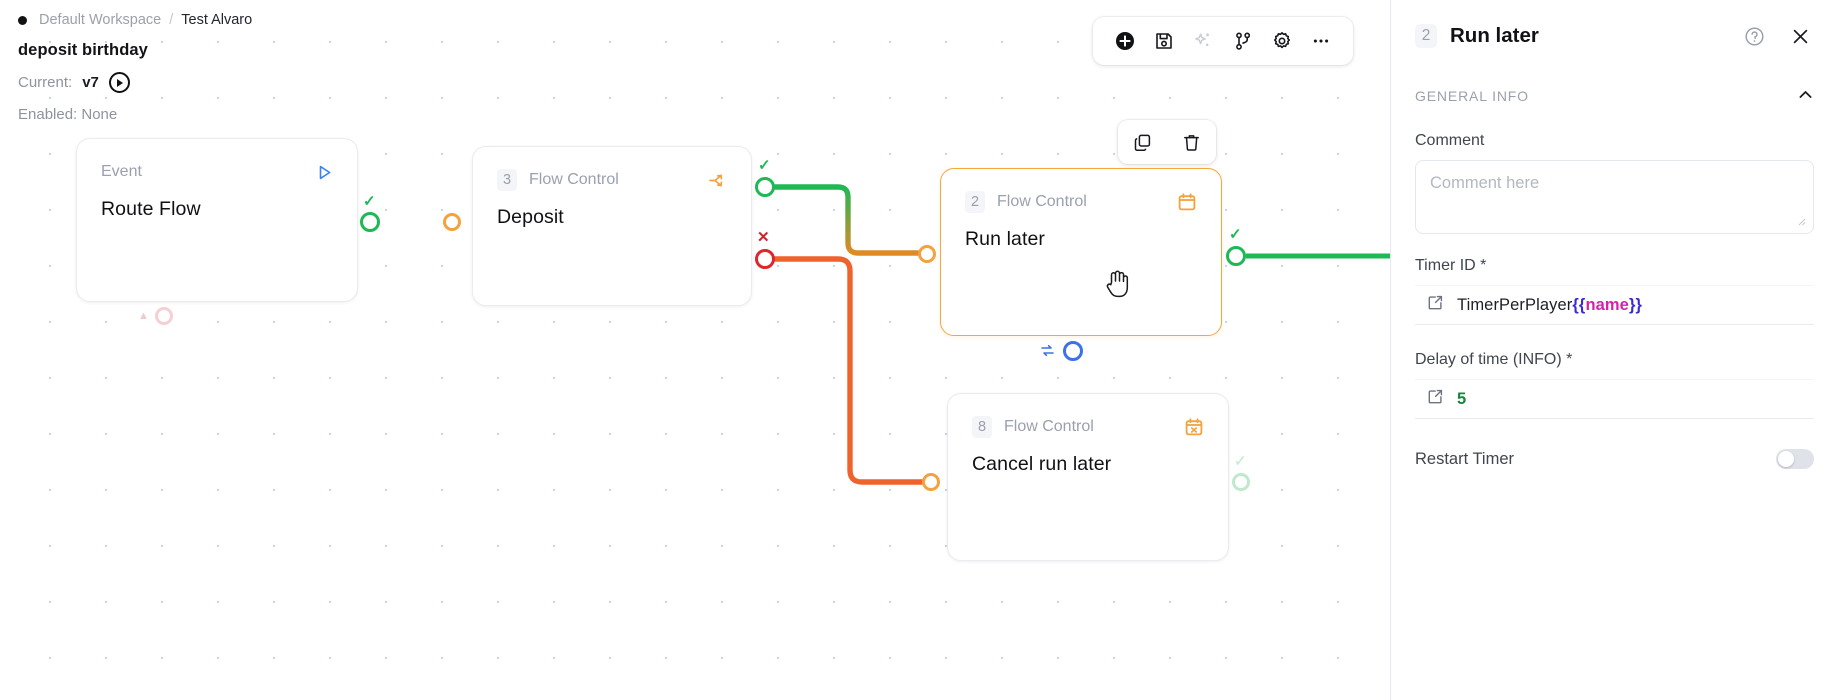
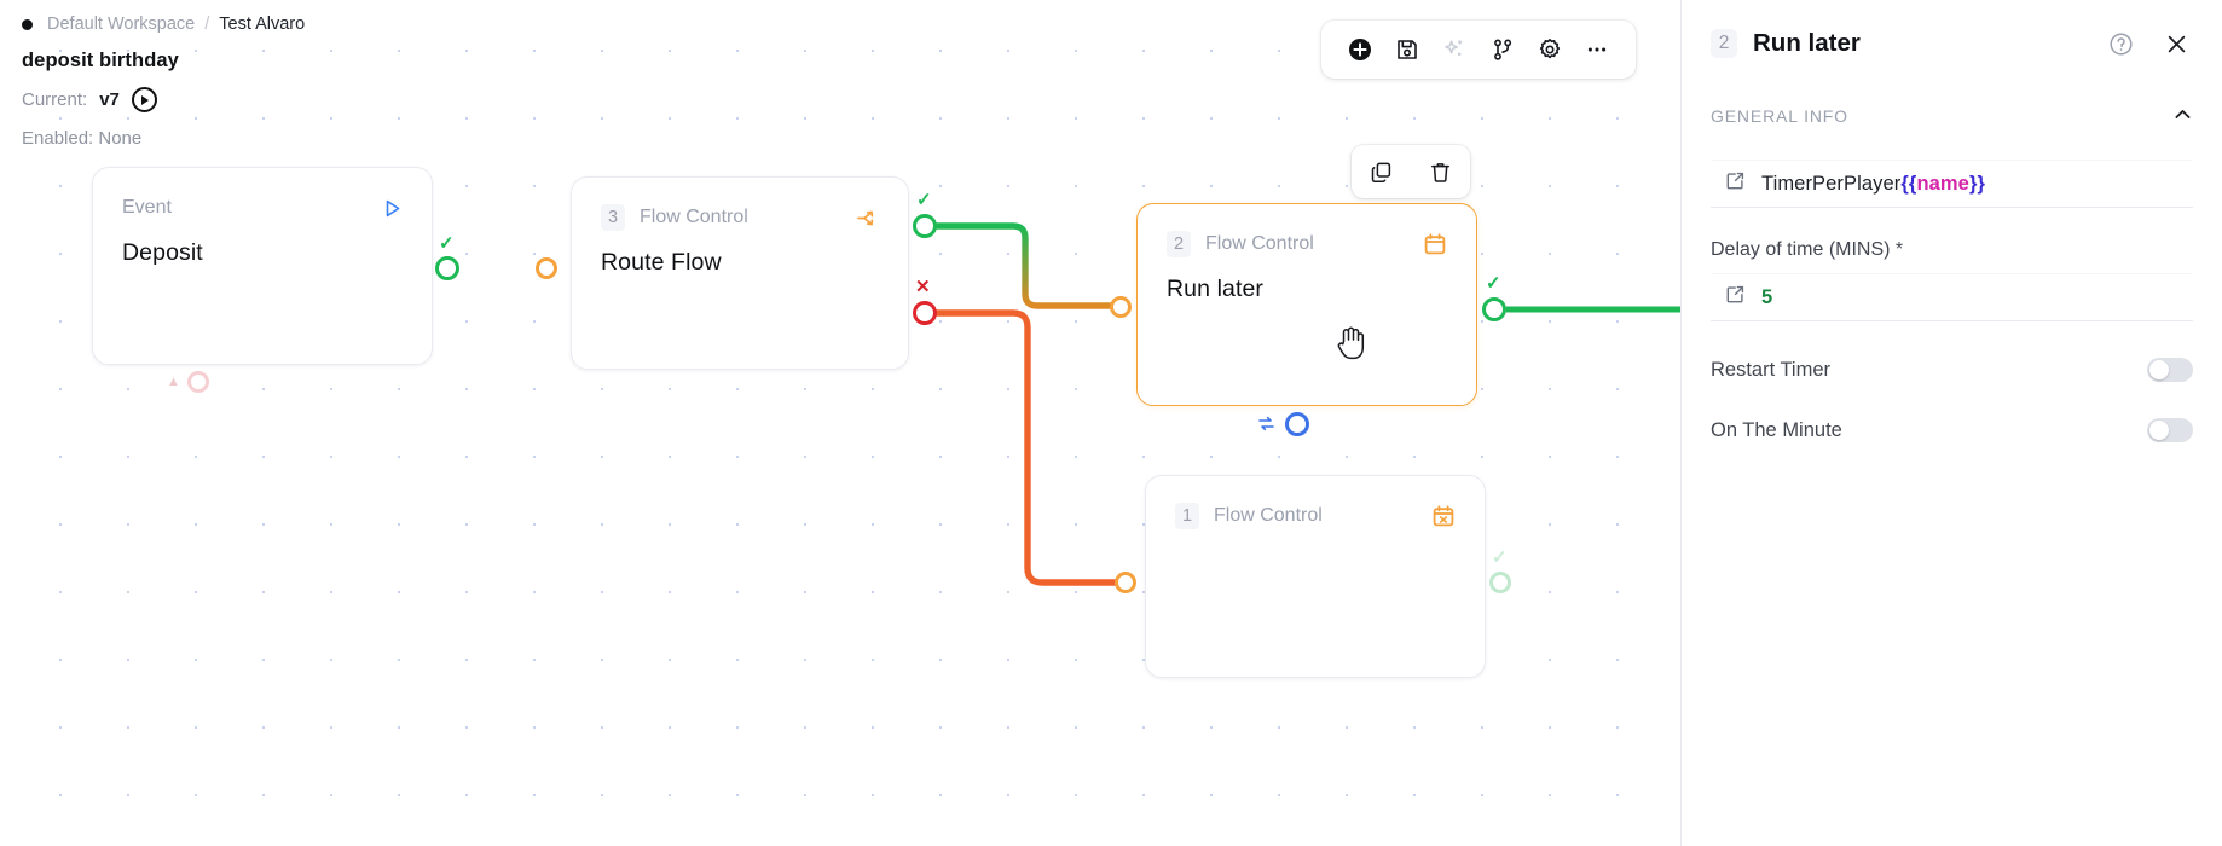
  Event
- Route Flow
+ Deposit
  ✓
  ▲
  3
  Flow Control
- Deposit
+ Route Flow
  ✓
  ✕
  2
  Flow Control
  Run later
  ✓
- 8
+ 1
  Flow Control
- Cancel run later
  ✓
  Default Workspace
  /
  Test Alvaro
  deposit birthday
  Current:
  v7
  Enabled: None
  2
  Run later
  GENERAL INFO
- Comment
- Comment here
- Timer ID *
  TimerPerPlayer{{name}}
- Delay of time (INFO) *
+ Delay of time (MINS) *
  5
  Restart Timer
+ On The Minute
